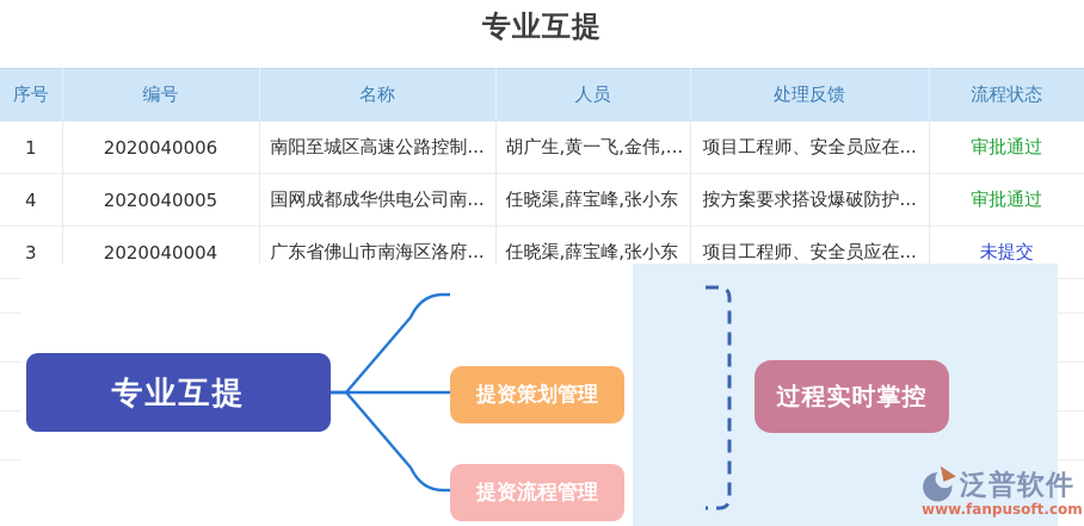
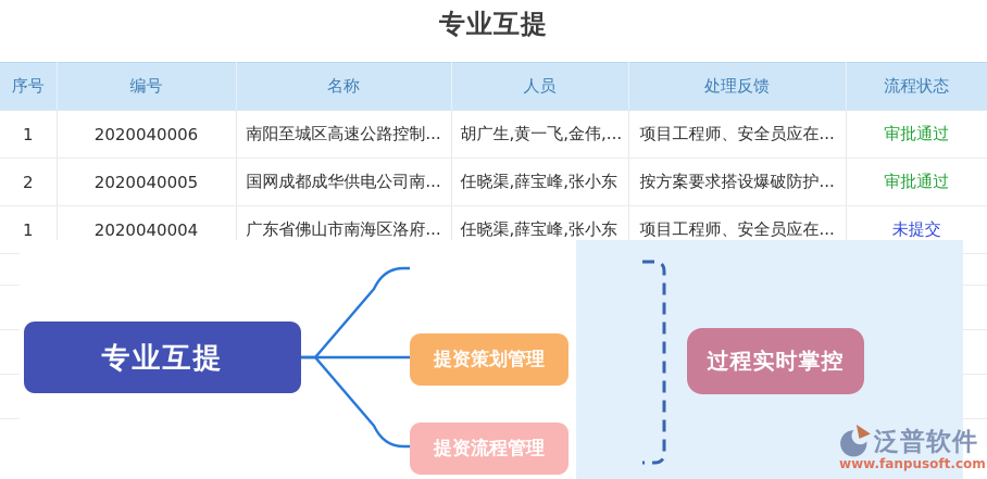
  专业互提
  序号	编号	名称	人员	处理反馈	流程状态
  1	2020040006	南阳至城区高速公路控制...	胡广生,黄一飞,金伟,...	项目工程师、安全员应在...	审批通过
- 4	2020040005	国网成都成华供电公司南...	任晓渠,薛宝峰,张小东	按方案要求搭设爆破防护...	审批通过
+ 2	2020040005	国网成都成华供电公司南...	任晓渠,薛宝峰,张小东	按方案要求搭设爆破防护...	审批通过
- 3	2020040004	广东省佛山市南海区洛府...	任晓渠,薛宝峰,张小东	项目工程师、安全员应在...	未提交
+ 1	2020040004	广东省佛山市南海区洛府...	任晓渠,薛宝峰,张小东	项目工程师、安全员应在...	未提交
  专业互提
  提资策划管理
  提资流程管理
  过程实时掌控
  泛普软件
  www.fanpusoft.com
